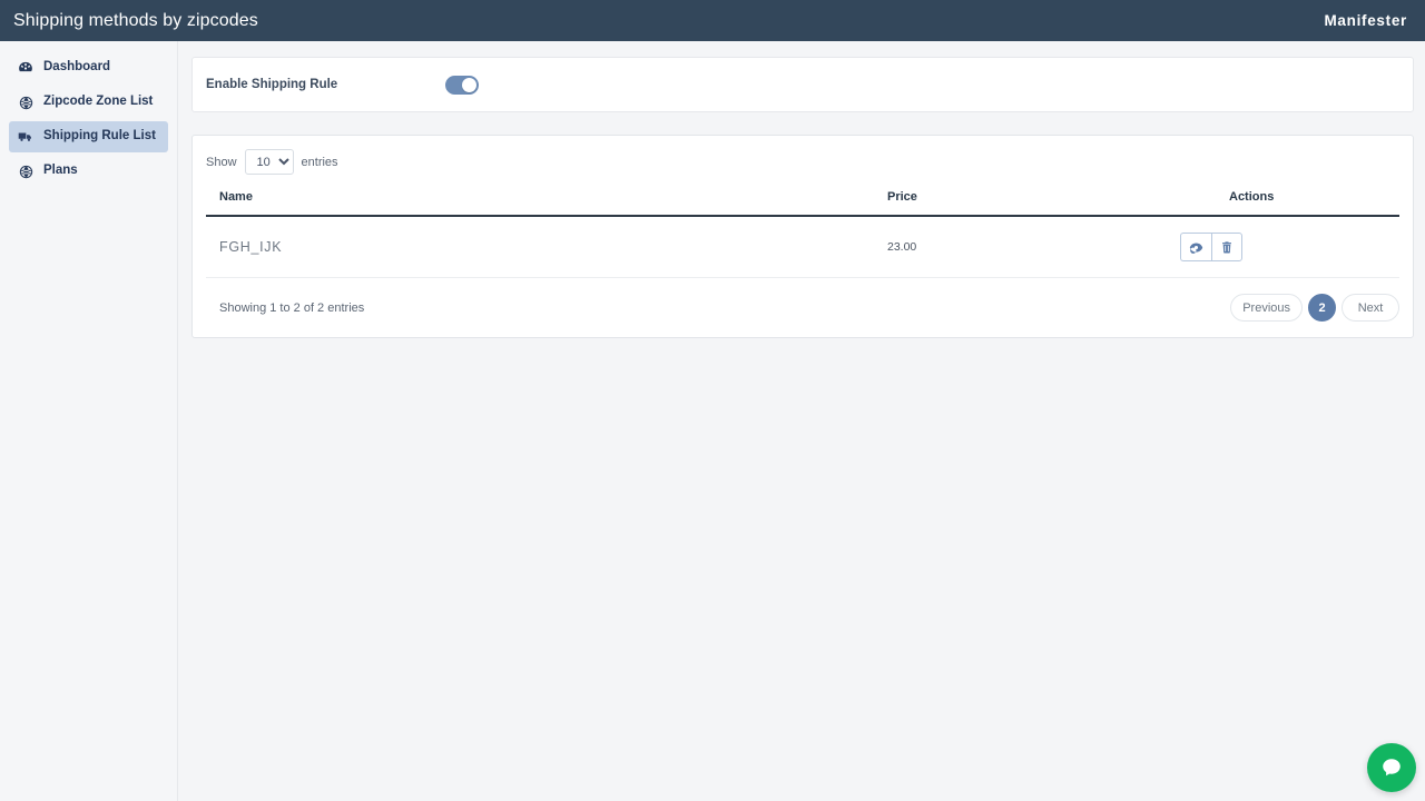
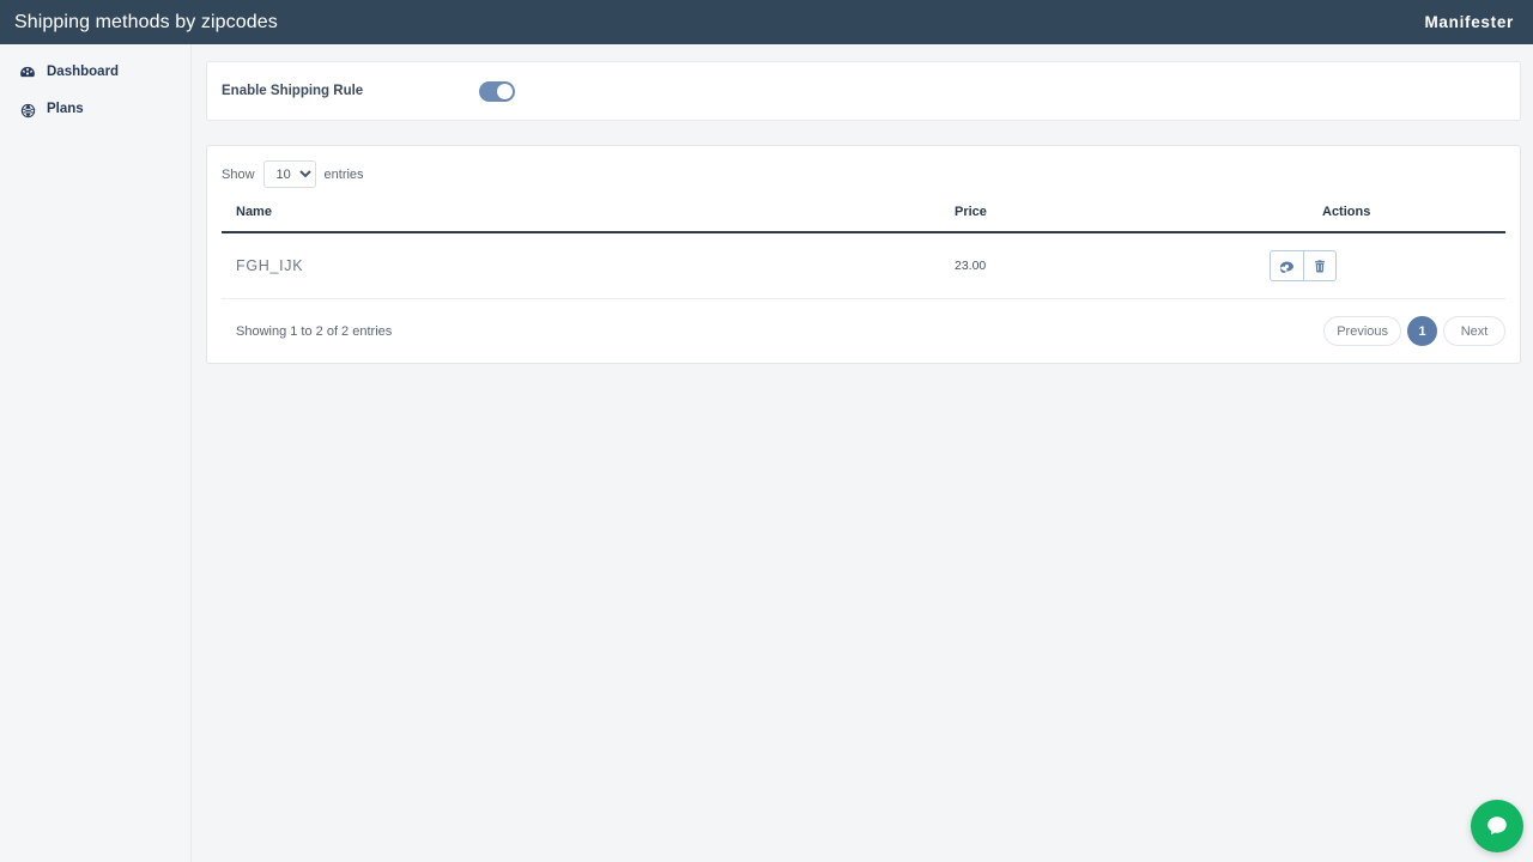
  Shipping methods by zipcodes
  Manifester
  Dashboard
- Zipcode Zone List
- Shipping Rule List
  Plans
  Enable Shipping Rule
  Show
  10
  entries
  Name	Price	Actions
  FGH_IJK	23.00
  Showing 1 to 2 of 2 entries
  Previous
- 2
+ 1
  Next
